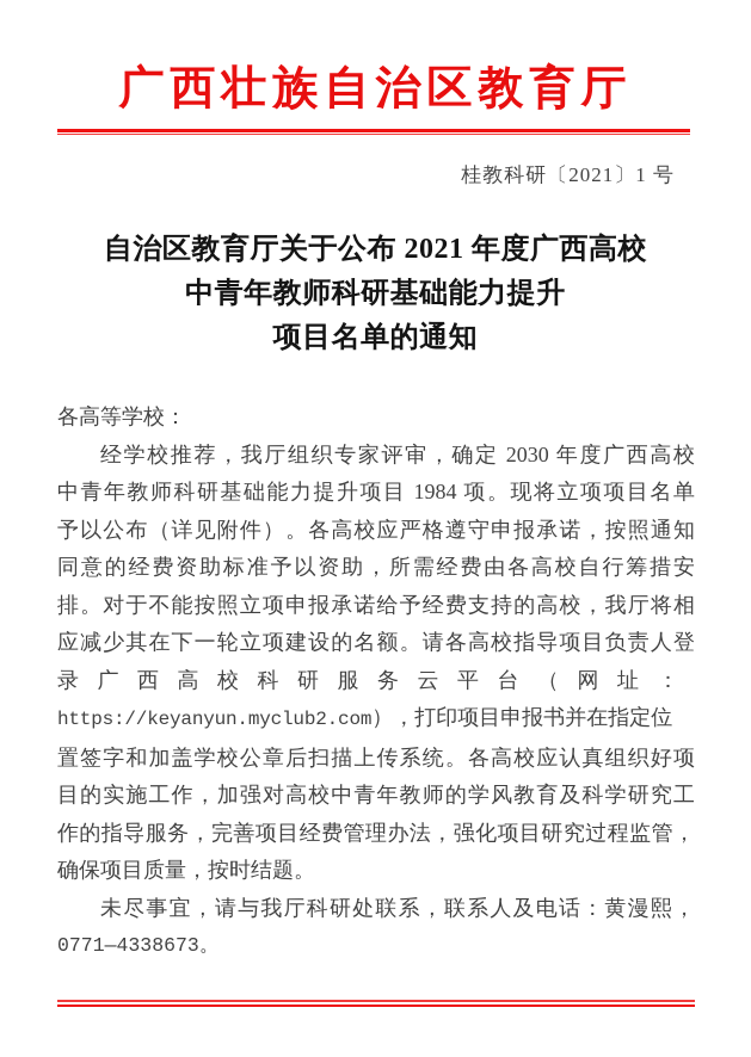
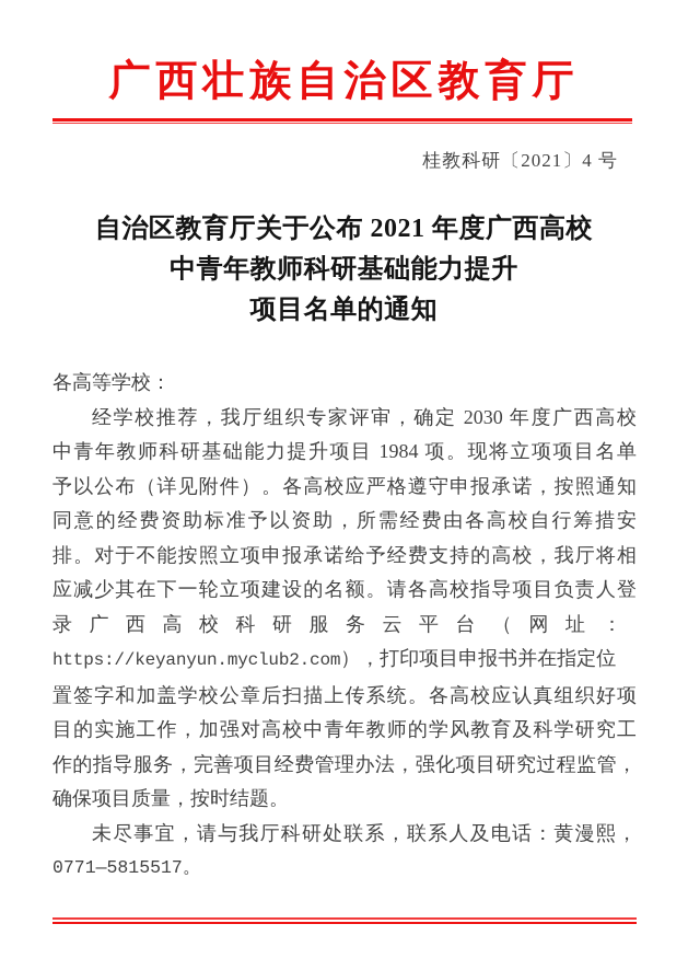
  广西壮族自治区教育厅
- 桂教科研〔2021〕1 号
+ 桂教科研〔2021〕4 号
  自治区教育厅关于公布 2021 年度广西高校
  中青年教师科研基础能力提升
  项目名单的通知
  各高等学校：
  经学校推荐，我厅组织专家评审，确定 2030 年度广西高校
  中青年教师科研基础能力提升项目 1984 项。现将立项项目名单
  予以公布（详见附件）。各高校应严格遵守申报承诺，按照通知
  同意的经费资助标准予以资助，所需经费由各高校自行筹措安
  排。对于不能按照立项申报承诺给予经费支持的高校，我厅将相
  应减少其在下一轮立项建设的名额。请各高校指导项目负责人登
  录广西高校科研服务云平台（网址：
  https://keyanyun.myclub2.com），打印项目申报书并在指定位
  置签字和加盖学校公章后扫描上传系统。各高校应认真组织好项
  目的实施工作，加强对高校中青年教师的学风教育及科学研究工
  作的指导服务，完善项目经费管理办法，强化项目研究过程监管，
  确保项目质量，按时结题。
  未尽事宜，请与我厅科研处联系，联系人及电话：黄漫熙，
- 0771—4338673。
+ 0771—5815517。
